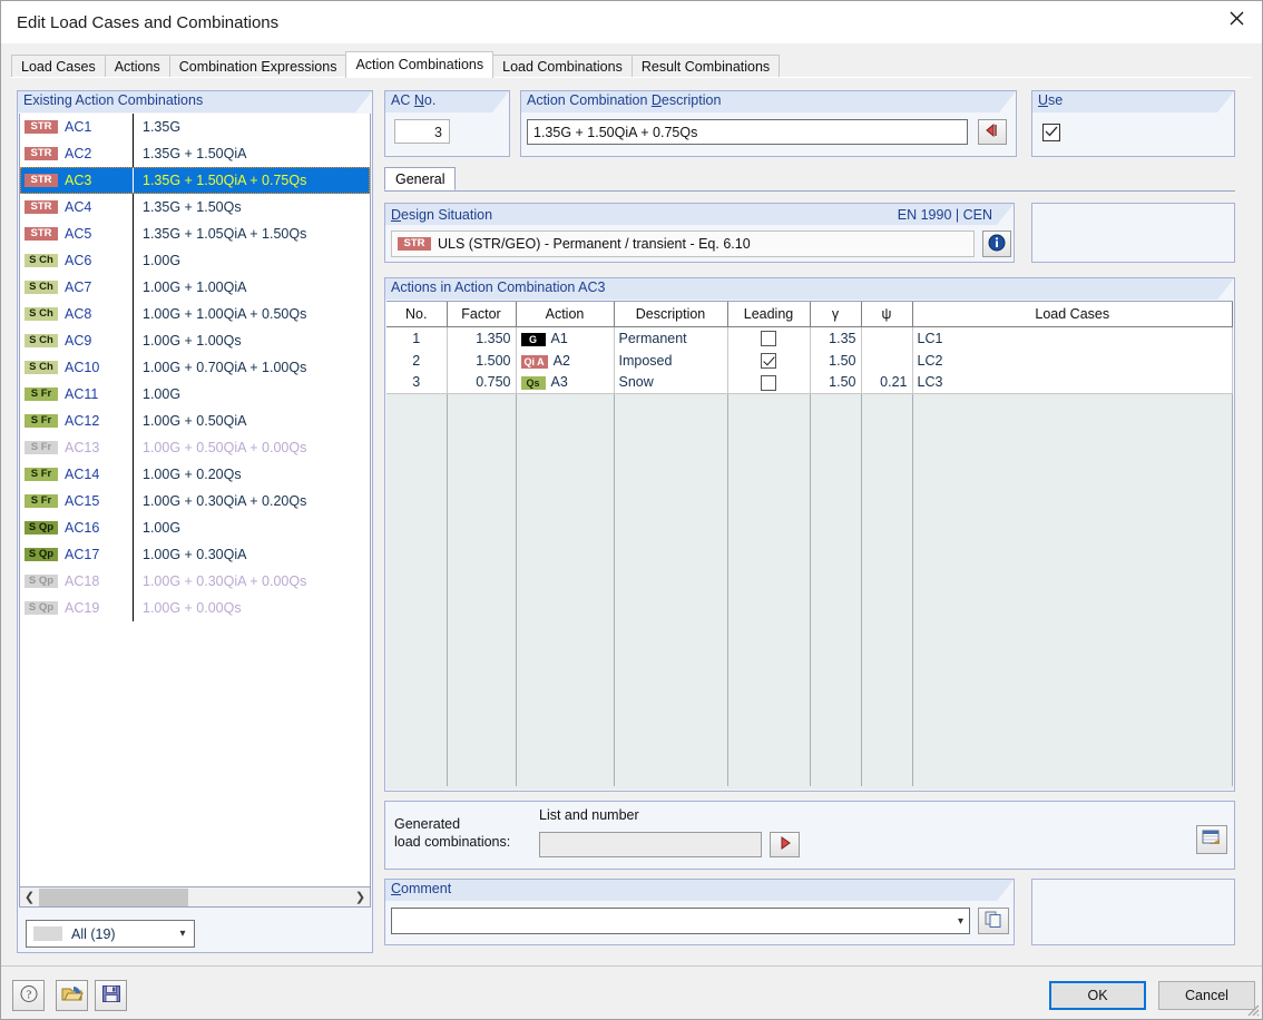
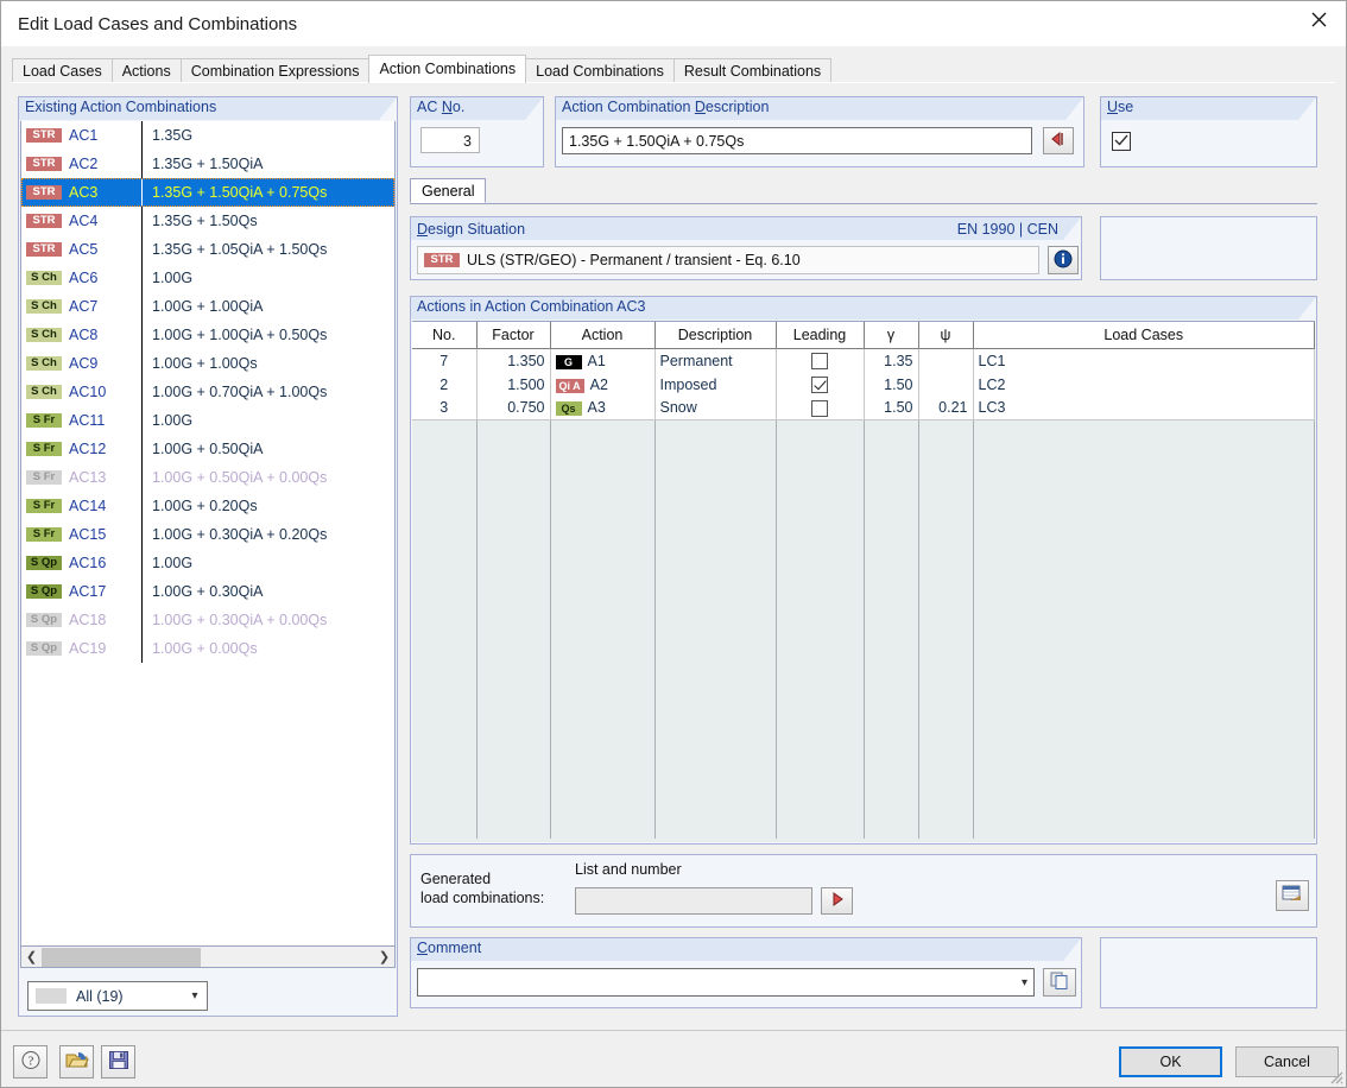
  Edit Load Cases and Combinations
  Load Cases
  Actions
  Combination Expressions
  Action Combinations
  Load Combinations
  Result Combinations
  Existing Action Combinations
  STR
  AC1
  1.35G
  STR
  AC2
  1.35G + 1.50QiA
  STR
  AC3
  1.35G + 1.50QiA + 0.75Qs
  STR
  AC4
  1.35G + 1.50Qs
  STR
  AC5
  1.35G + 1.05QiA + 1.50Qs
  S Ch
  AC6
  1.00G
  S Ch
  AC7
  1.00G + 1.00QiA
  S Ch
  AC8
  1.00G + 1.00QiA + 0.50Qs
  S Ch
  AC9
  1.00G + 1.00Qs
  S Ch
  AC10
  1.00G + 0.70QiA + 1.00Qs
  S Fr
  AC11
  1.00G
  S Fr
  AC12
  1.00G + 0.50QiA
  S Fr
  AC13
  1.00G + 0.50QiA + 0.00Qs
  S Fr
  AC14
  1.00G + 0.20Qs
  S Fr
  AC15
  1.00G + 0.30QiA + 0.20Qs
  S Qp
  AC16
  1.00G
  S Qp
  AC17
  1.00G + 0.30QiA
  S Qp
  AC18
  1.00G + 0.30QiA + 0.00Qs
  S Qp
  AC19
  1.00G + 0.00Qs
  ❮
  ❯
  All (19)
  ▾
  AC No.
  3
  Action Combination Description
  1.35G + 1.50QiA + 0.75Qs
  Use
  General
  Design Situation
  EN 1990 | CEN
  STR
  ULS (STR/GEO) - Permanent / transient - Eq. 6.10
  Actions in Action Combination AC3
  No.	Factor	Action	Description	Leading	γ	ψ	Load Cases
- 1	1.350	G A1	Permanent		1.35		LC1
+ 7	1.350	G A1	Permanent		1.35		LC1
  2	1.500	Qi A A2	Imposed		1.50		LC2
  3	0.750	Qs A3	Snow		1.50	0.21	LC3
  Generated
  load combinations:
  List and number
  Comment
  ▾
  ?
  OK
  Cancel
